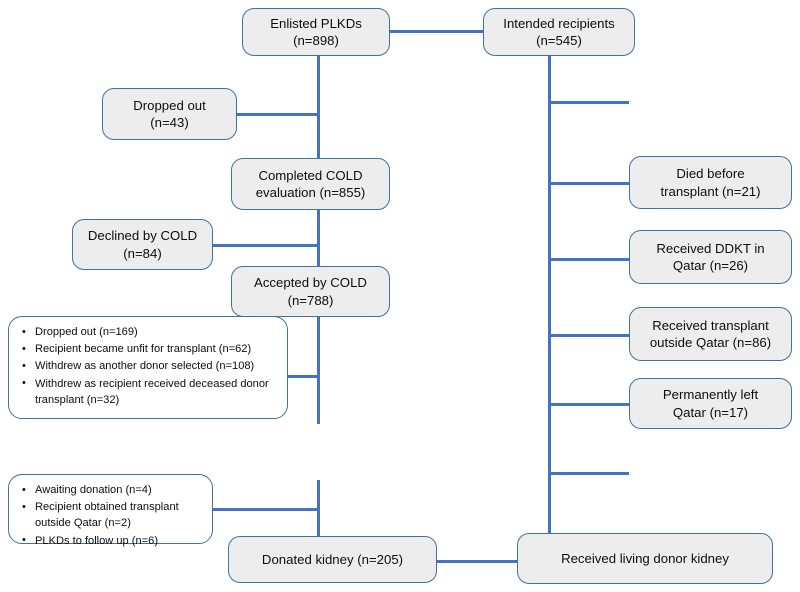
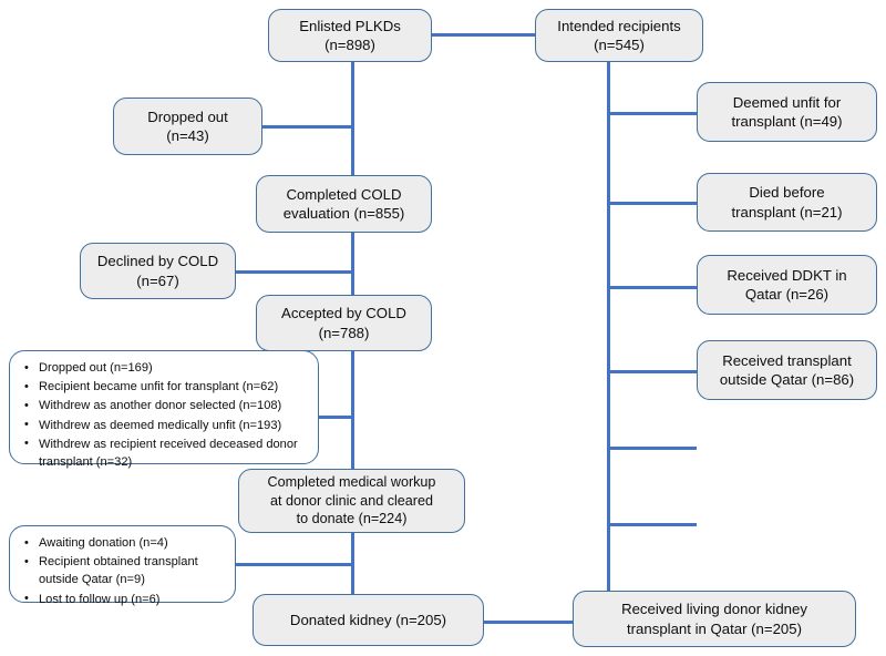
  Enlisted PLKDs
  (n=898)
  Intended recipients
  (n=545)
  Dropped out
  (n=43)
  Completed COLD
  evaluation (n=855)
  Declined by COLD
- (n=84)
+ (n=67)
  Accepted by COLD
  (n=788)
+ Completed medical workup
+ at donor clinic and cleared
+ to donate (n=224)
  Donated kidney (n=205)
+ Deemed unfit for
+ transplant (n=49)
  Died before
  transplant (n=21)
  Received DDKT in
  Qatar (n=26)
  Received transplant
  outside Qatar (n=86)
- Permanently left
- Qatar (n=17)
  Received living donor kidney
+ transplant in Qatar (n=205)
  Dropped out (n=169)
  Recipient became unfit for transplant (n=62)
  Withdrew as another donor selected (n=108)
+ Withdrew as deemed medically unfit (n=193)
  Withdrew as recipient received deceased donor transplant (n=32)
  Awaiting donation (n=4)
- Recipient obtained transplant outside Qatar (n=2)
+ Recipient obtained transplant outside Qatar (n=9)
- PLKDs to follow up (n=6)
+ Lost to follow up (n=6)
